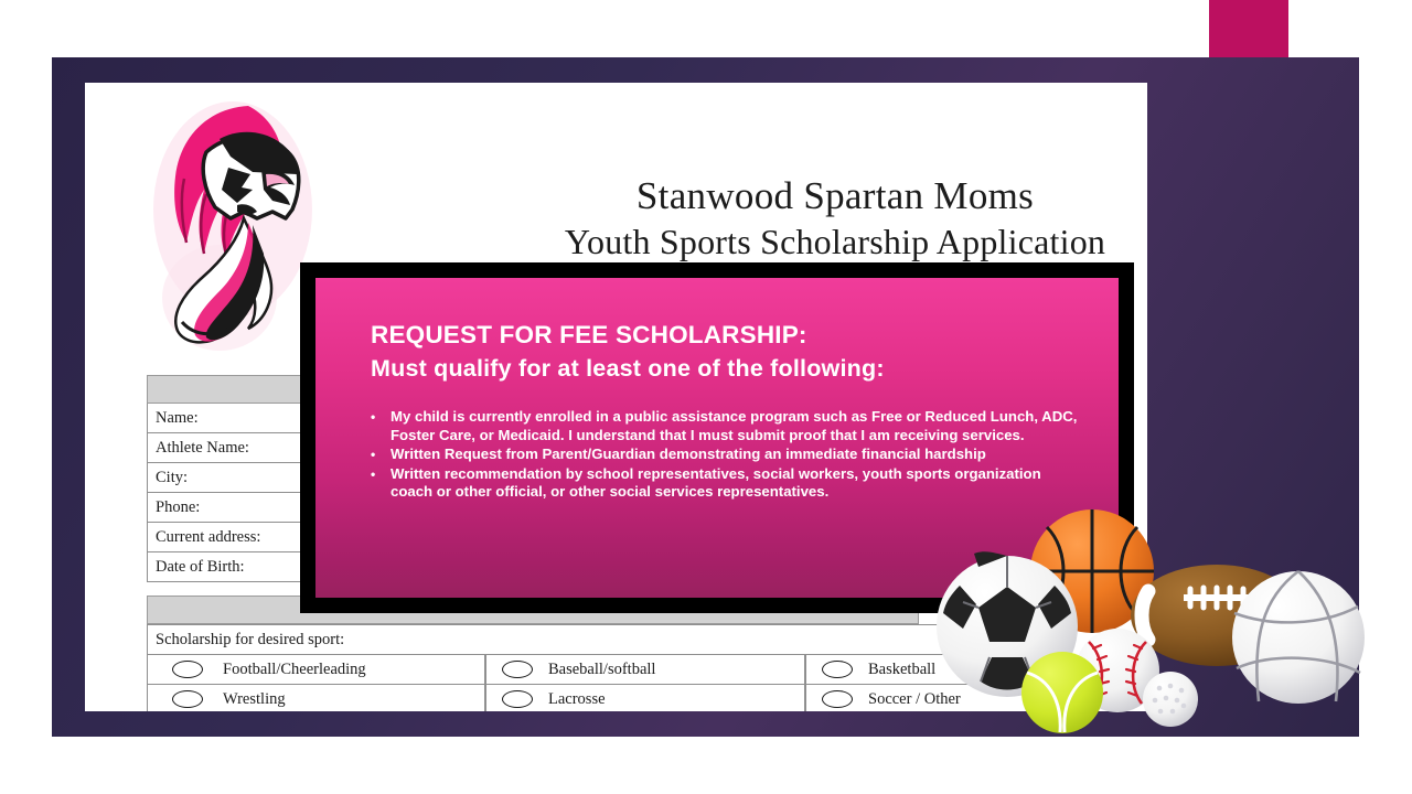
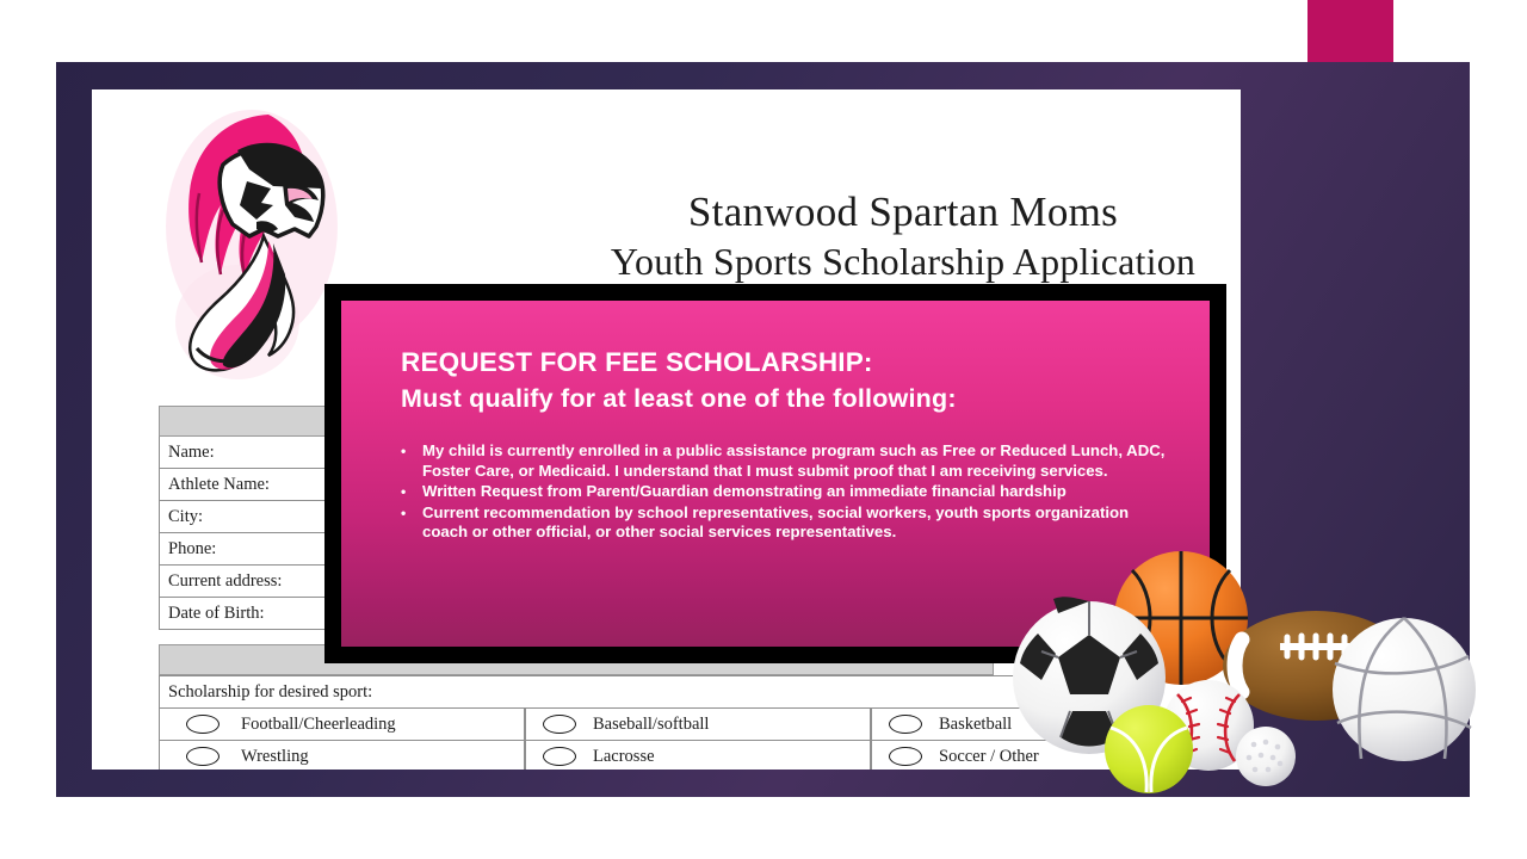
  Stanwood Spartan Moms
  Youth Sports Scholarship Application
  Name:
  Athlete Name:
  City:
  Phone:
  Current address:
  Date of Birth:
  Scholarship for desired sport:
  Football/Cheerleading
  Baseball/softball
  Basketball
  Wrestling
  Lacrosse
  Soccer / Other
  REQUEST FOR FEE SCHOLARSHIP:
  Must qualify for at least one of the following:
  •
  My child is currently enrolled in a public assistance program such as Free or Reduced Lunch, ADC, Foster Care, or Medicaid. I understand that I must submit proof that I am receiving services.
  •
  Written Request from Parent/Guardian demonstrating an immediate financial hardship
  •
- Written recommendation by school representatives, social workers, youth sports organization coach or other official, or other social services representatives.
+ Current recommendation by school representatives, social workers, youth sports organization coach or other official, or other social services representatives.
